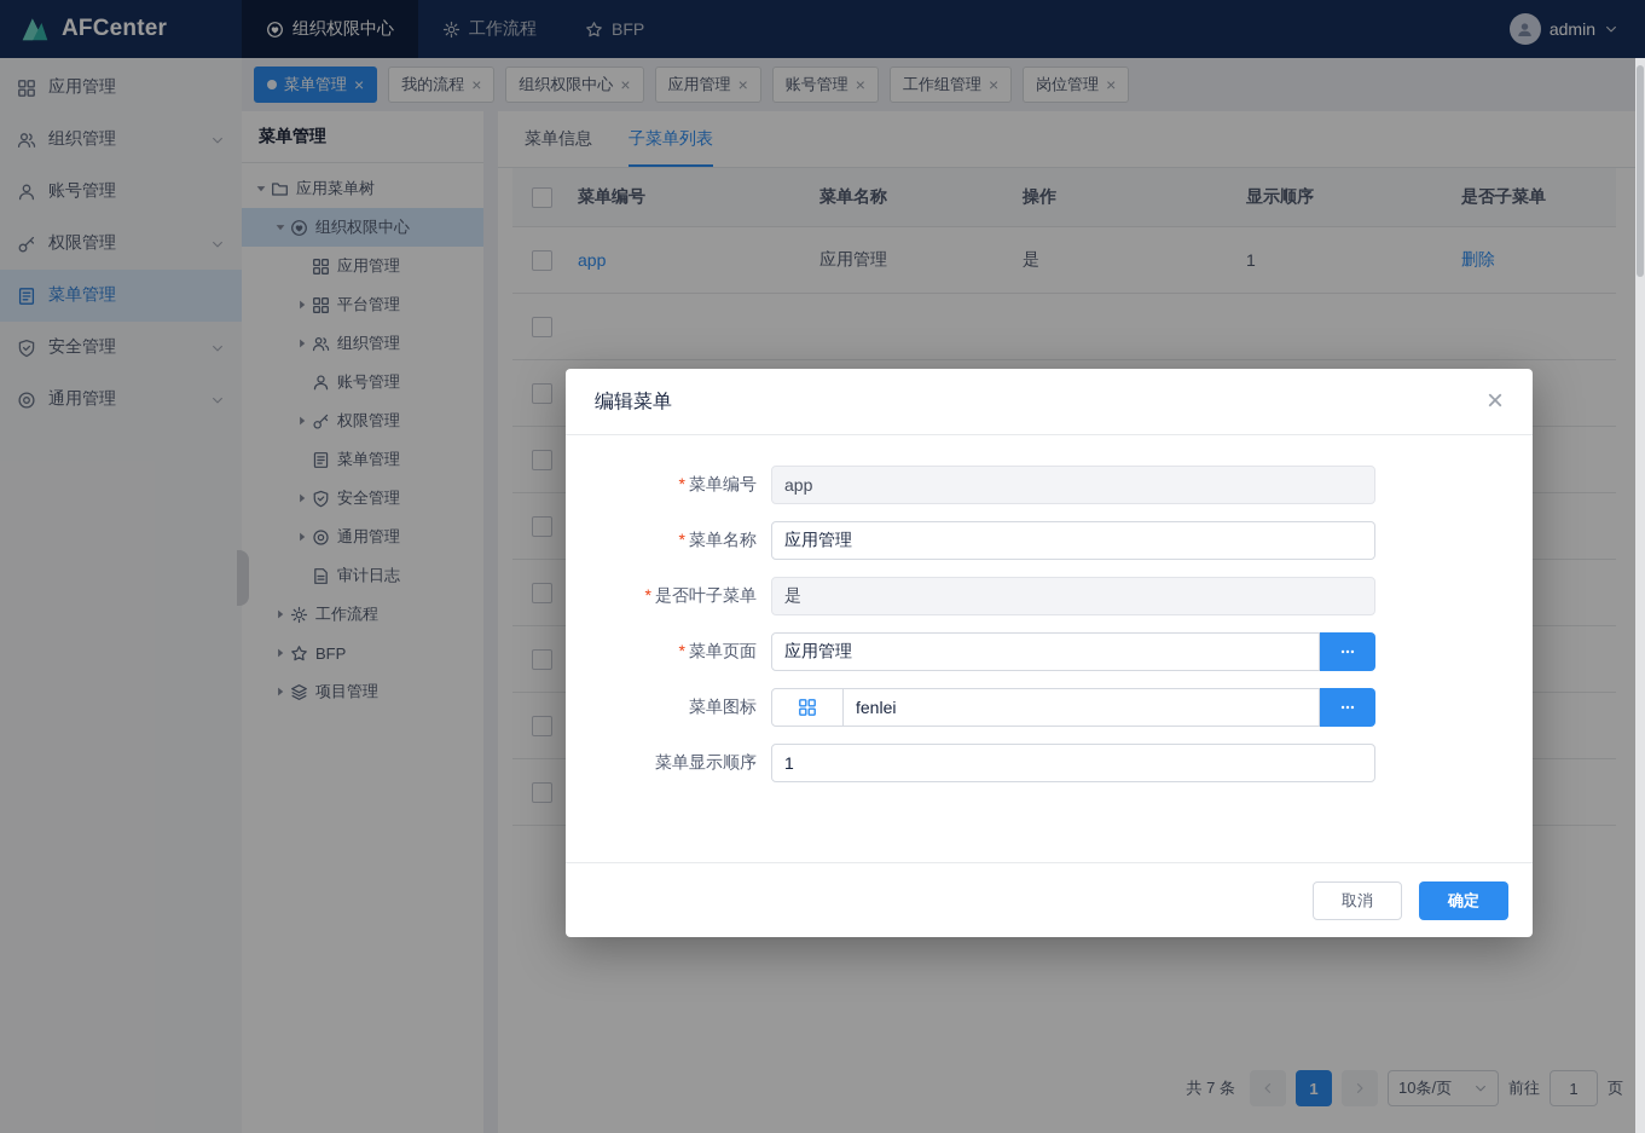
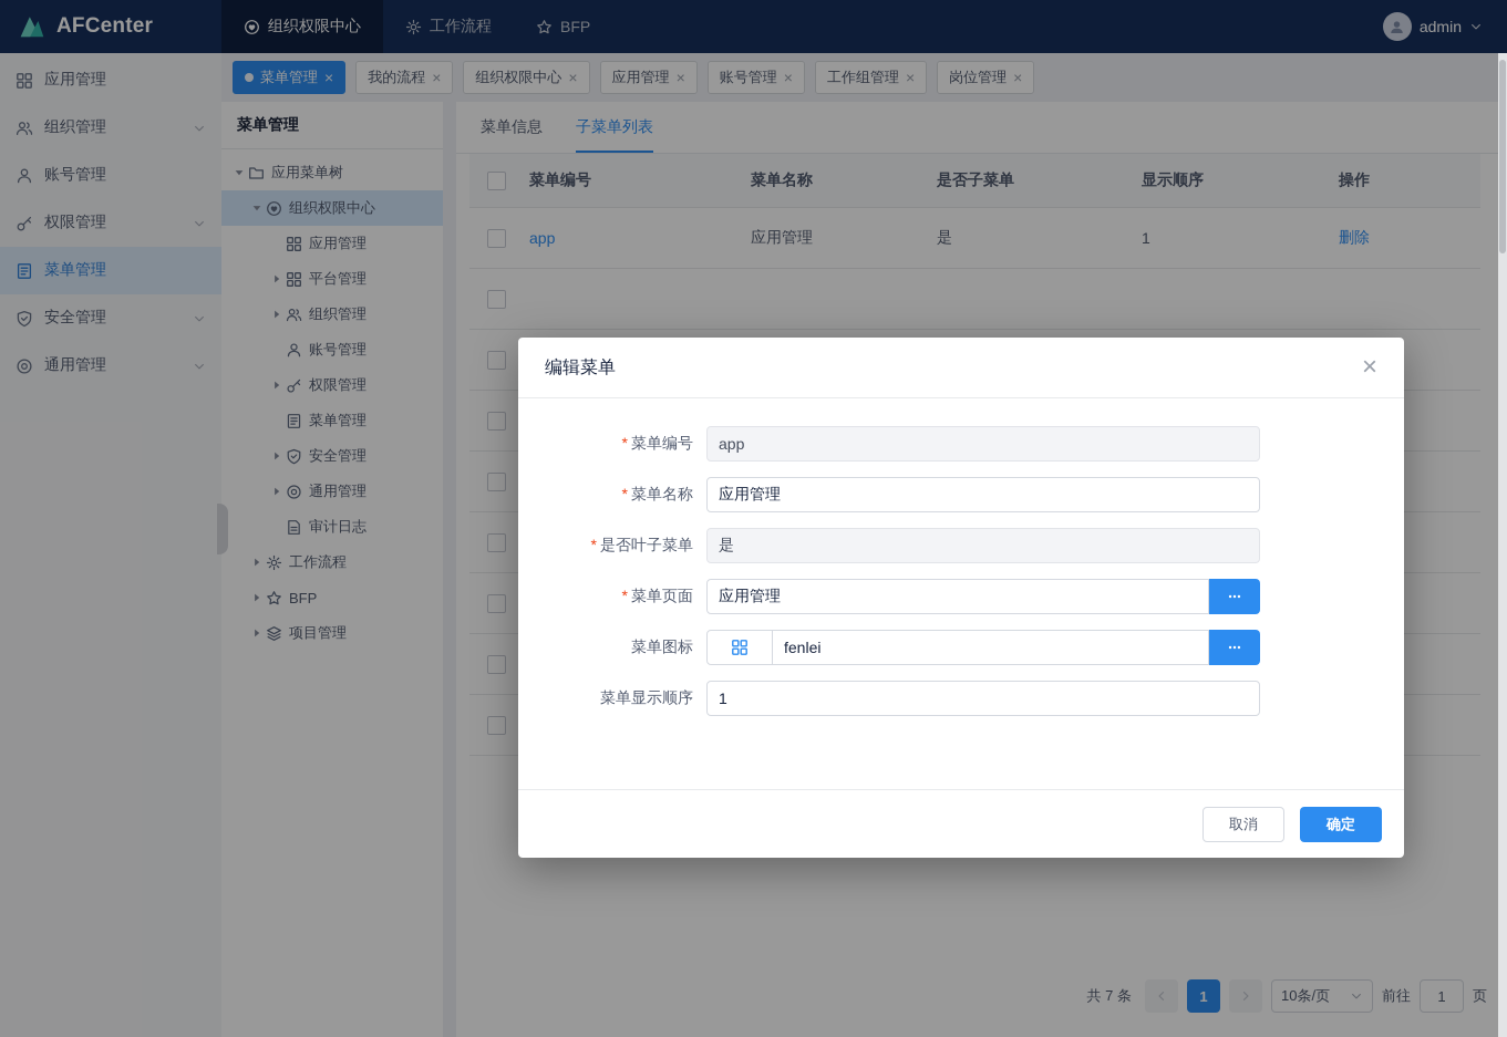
  AFCenter
  组织权限中心
  工作流程
  BFP
  admin
  应用管理
  组织管理
  账号管理
  权限管理
  菜单管理
  安全管理
  通用管理
  菜单管理
  ×
  我的流程
  ×
  组织权限中心
  ×
  应用管理
  ×
  账号管理
  ×
  工作组管理
  ×
  岗位管理
  ×
  菜单管理
  应用菜单树
  组织权限中心
  应用管理
  平台管理
  组织管理
  账号管理
  权限管理
  菜单管理
  安全管理
  通用管理
  审计日志
  工作流程
  BFP
  项目管理
  菜单信息
  子菜单列表
  菜单编号
  菜单名称
- 操作
+ 是否子菜单
  显示顺序
- 是否子菜单
+ 操作
  app
  应用管理
  是
  1
  删除
  共 7 条
  1
  10条/页
  前往
  1
  页
  编辑菜单
  ×
  * 菜单编号
  app
  * 菜单名称
  应用管理
  * 是否叶子菜单
  是
  * 菜单页面
  应用管理
  菜单图标
  fenlei
  菜单显示顺序
  1
  取消
  确定
